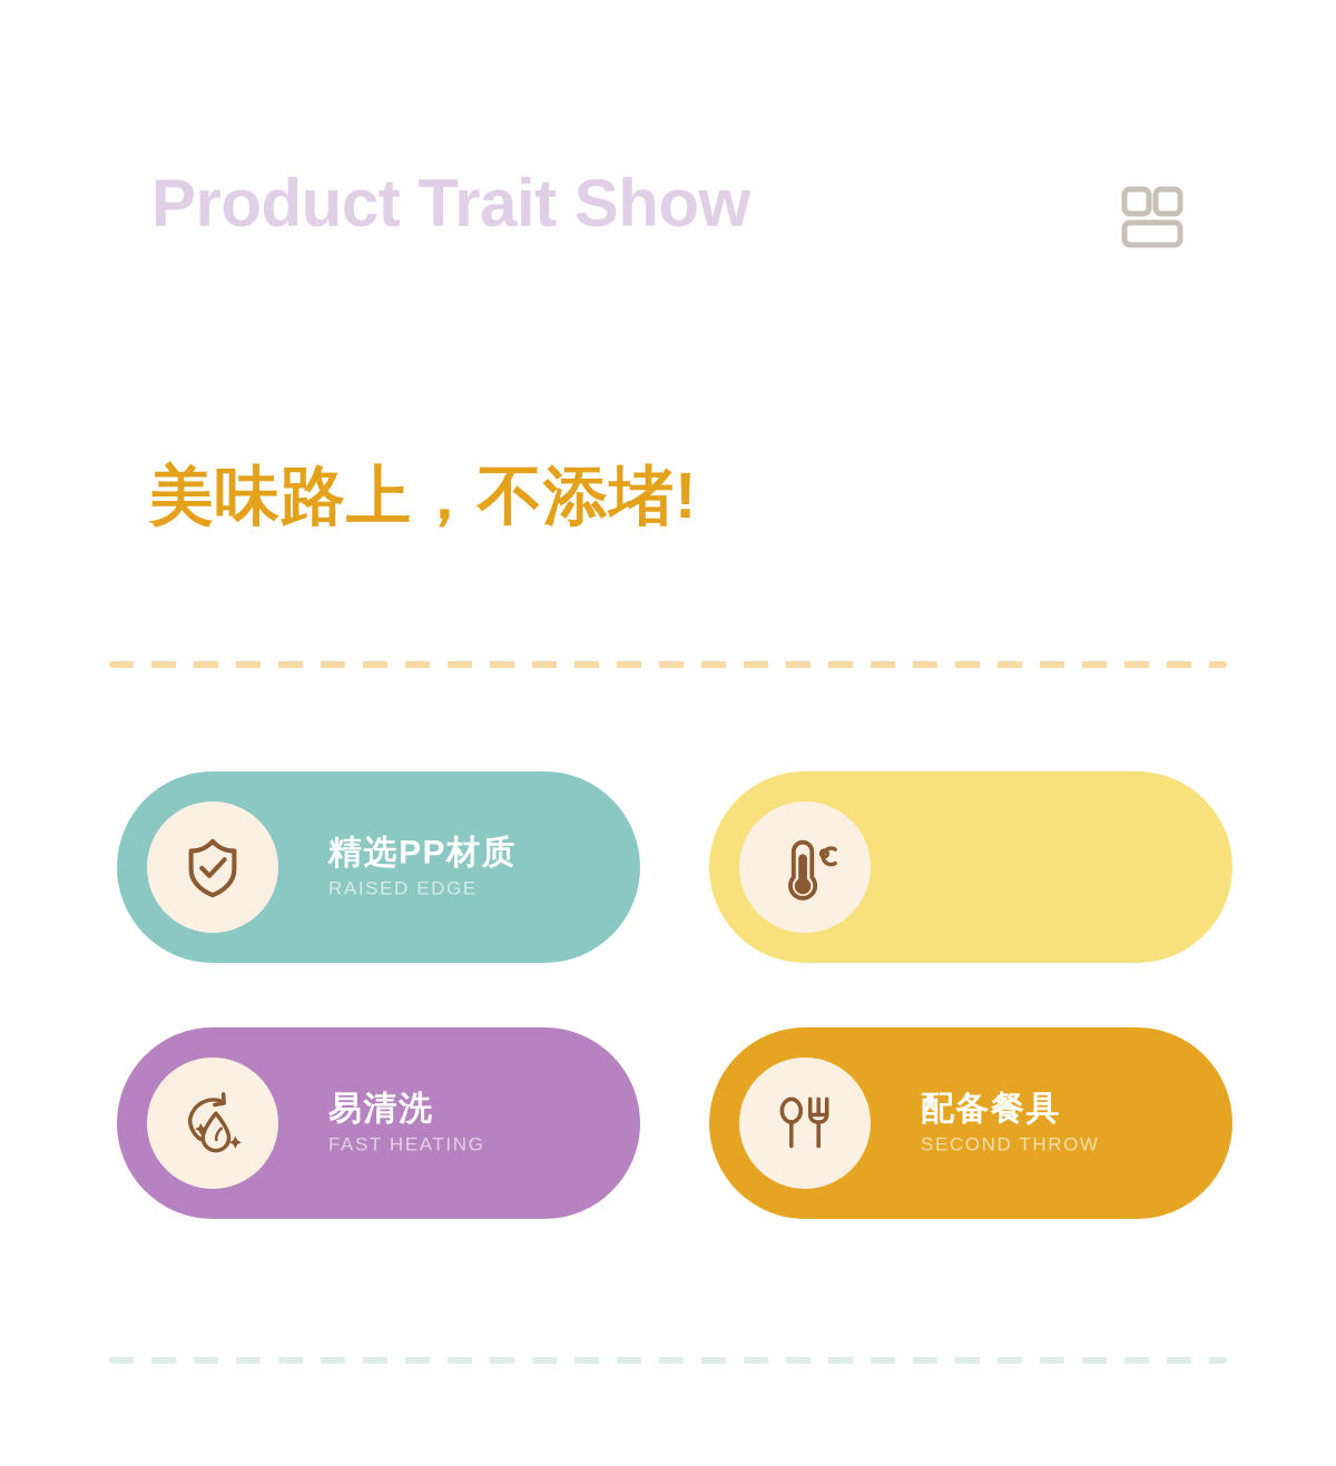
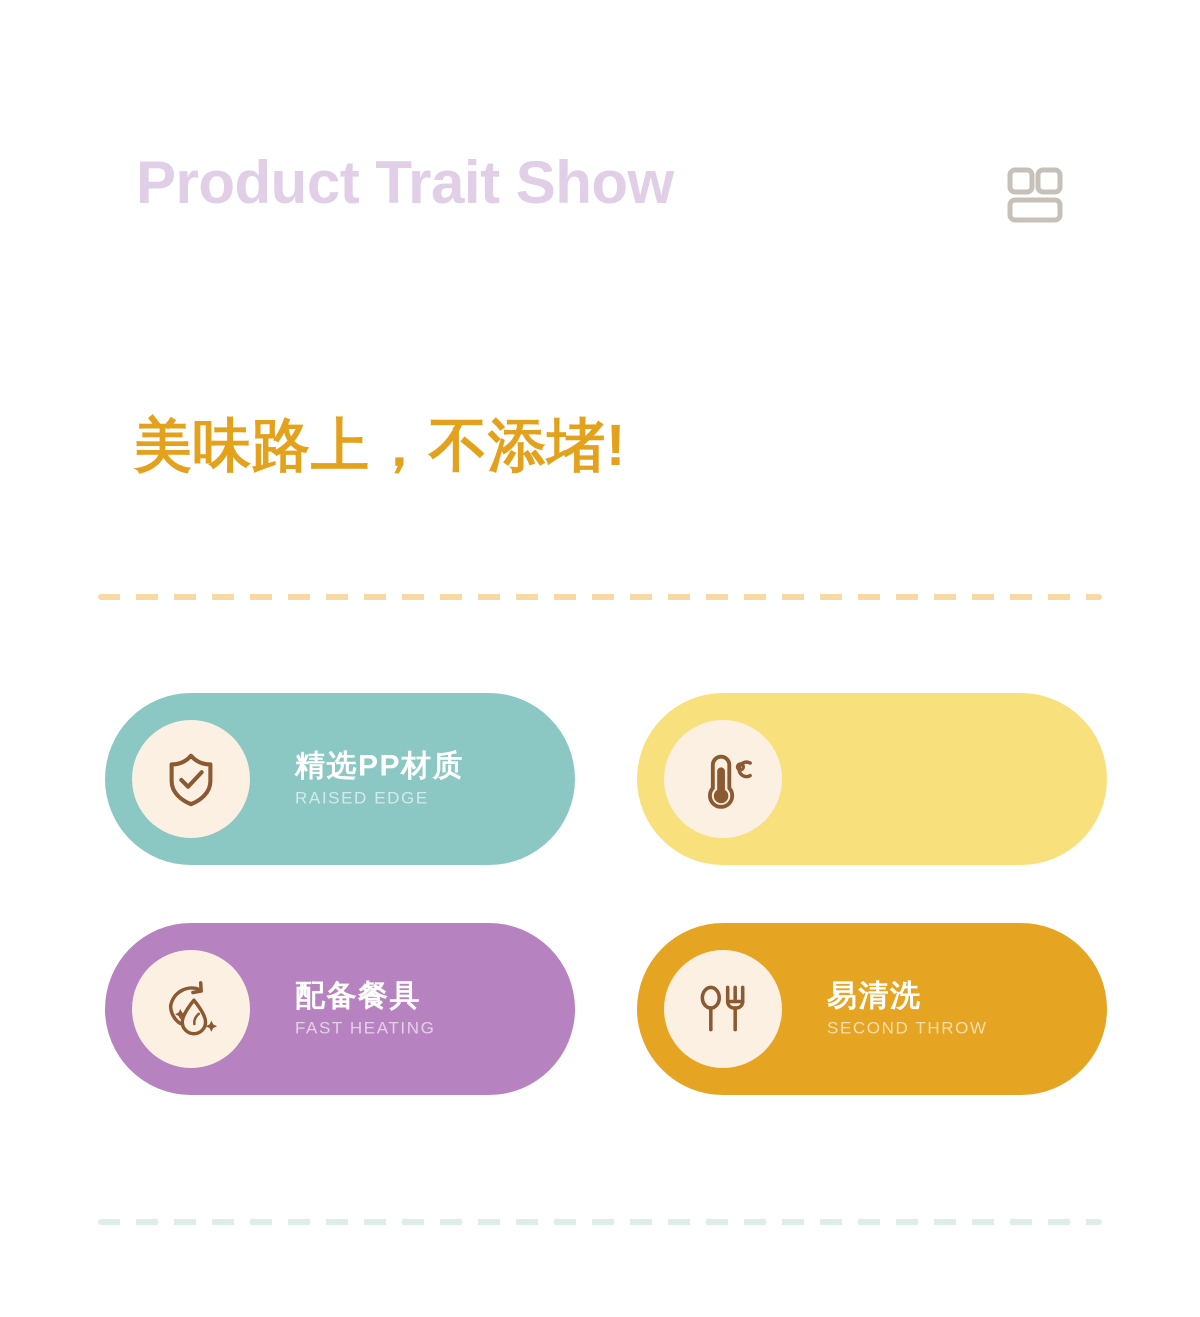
  Product Trait Show
  美味路上，不添堵!
  精选PP材质
  RAISED EDGE
- 易清洗
+ 配备餐具
  FAST HEATING
- 配备餐具
+ 易清洗
  SECOND THROW
